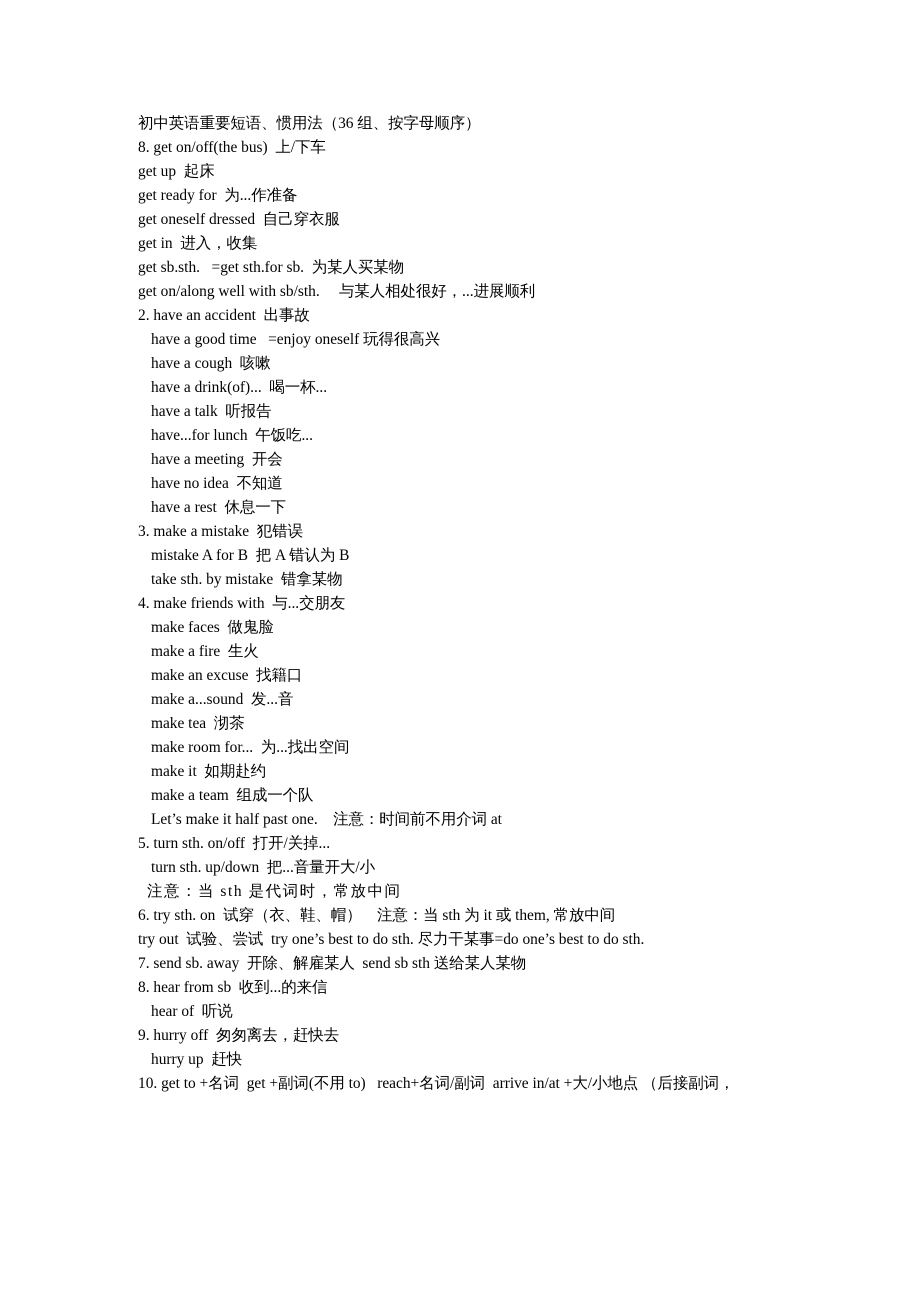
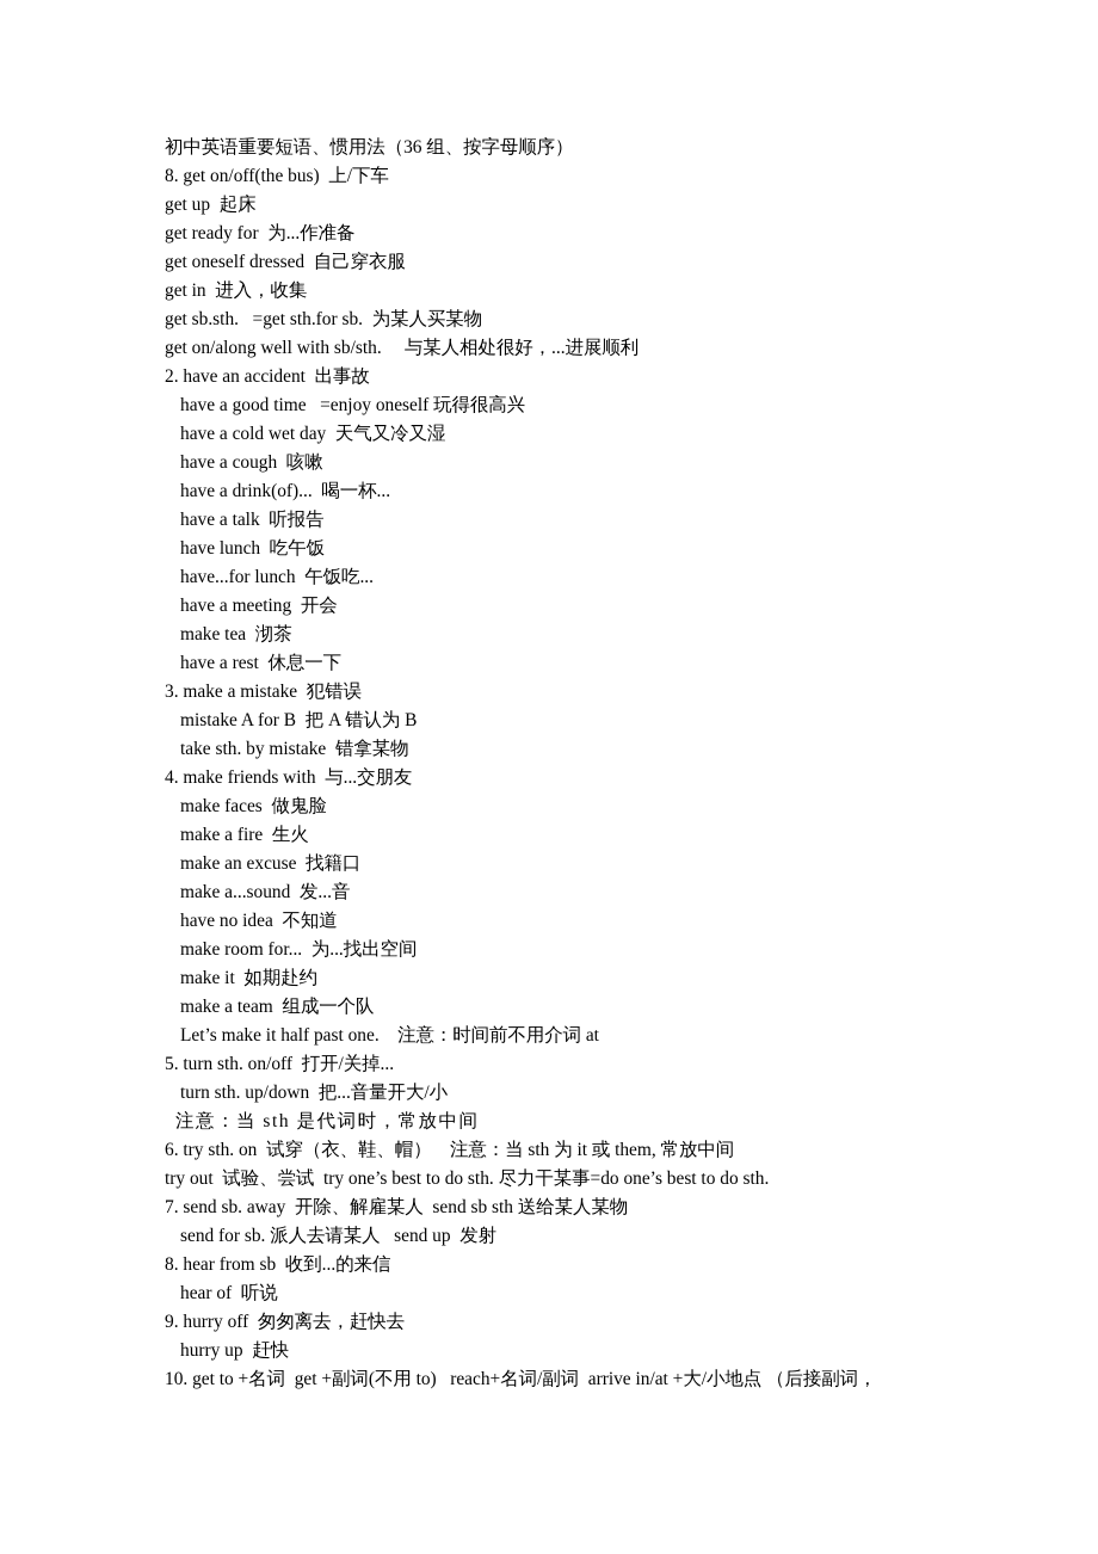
  初中英语重要短语、惯用法（36 组、按字母顺序）
  8. get on/off(the bus) 上/下车
  get up 起床
  get ready for 为...作准备
  get oneself dressed 自己穿衣服
  get in 进入，收集
  get sb.sth. =get sth.for sb. 为某人买某物
  get on/along well with sb/sth. 与某人相处很好，...进展顺利
  2. have an accident 出事故
  have a good time =enjoy oneself 玩得很高兴
+ have a cold wet day 天气又冷又湿
  have a cough 咳嗽
  have a drink(of)... 喝一杯...
  have a talk 听报告
+ have lunch 吃午饭
  have...for lunch 午饭吃...
  have a meeting 开会
- have no idea 不知道
+ make tea 沏茶
  have a rest 休息一下
  3. make a mistake 犯错误
  mistake A for B 把 A 错认为 B
  take sth. by mistake 错拿某物
  4. make friends with 与...交朋友
  make faces 做鬼脸
  make a fire 生火
  make an excuse 找籍口
  make a...sound 发...音
- make tea 沏茶
+ have no idea 不知道
  make room for... 为...找出空间
  make it 如期赴约
  make a team 组成一个队
  Let’s make it half past one. 注意：时间前不用介词 at
  5. turn sth. on/off 打开/关掉...
  turn sth. up/down 把...音量开大/小
  注意：当 sth 是代词时，常放中间
  6. try sth. on 试穿（衣、鞋、帽） 注意：当 sth 为 it 或 them, 常放中间
  try out 试验、尝试 try one’s best to do sth. 尽力干某事=do one’s best to do sth.
  7. send sb. away 开除、解雇某人 send sb sth 送给某人某物
+ send for sb. 派人去请某人 send up 发射
  8. hear from sb 收到...的来信
  hear of 听说
  9. hurry off 匆匆离去，赶快去
  hurry up 赶快
  10. get to +名词 get +副词(不用 to) reach+名词/副词 arrive in/at +大/小地点 （后接副词，
